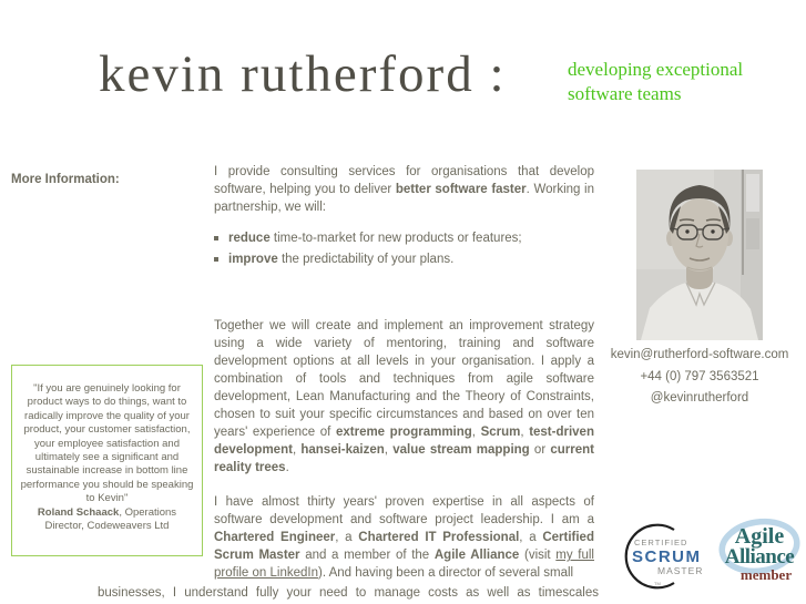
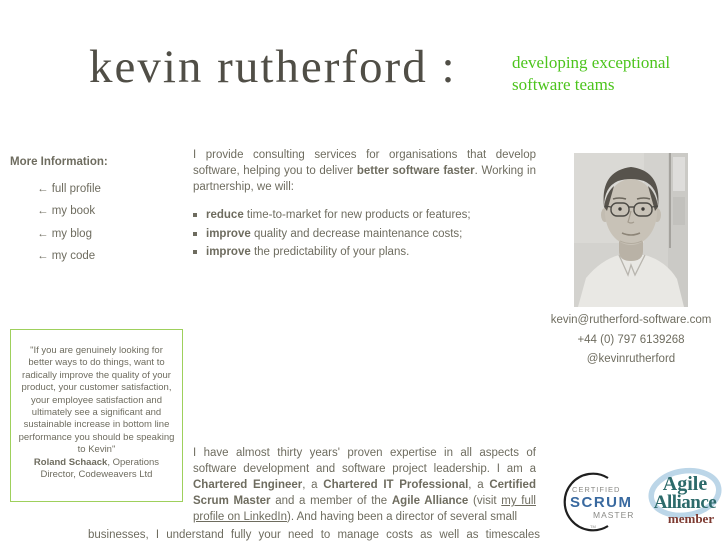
  kevin rutherford :
  developing exceptional
  software teams
  More Information:
+ ← full profile
+ ← my book
+ ← my blog
+ ← my code
- "If you are genuinely looking for product ways to do things, want to radically improve the quality of your product, your customer satisfaction, your employee satisfaction and ultimately see a significant and sustainable increase in bottom line performance you should be speaking to Kevin"
+ "If you are genuinely looking for better ways to do things, want to radically improve the quality of your product, your customer satisfaction, your employee satisfaction and ultimately see a significant and sustainable increase in bottom line performance you should be speaking to Kevin"
  Roland Schaack, Operations Director, Codeweavers Ltd
  I provide consulting services for organisations that develop software, helping you to deliver better software faster. Working in partnership, we will:
  reduce time-to-market for new products or features;
+ improve quality and decrease maintenance costs;
  improve the predictability of your plans.
- Together we will create and implement an improvement strategy using a wide variety of mentoring, training and software development options at all levels in your organisation. I apply a combination of tools and techniques from agile software development, Lean Manufacturing and the Theory of Constraints, chosen to suit your specific circumstances and based on over ten years' experience of extreme programming, Scrum, test-driven development, hansei-kaizen, value stream mapping or current reality trees.
  I have almost thirty years' proven expertise in all aspects of software development and software project leadership. I am a Chartered Engineer, a Chartered IT Professional, a Certified Scrum Master and a member of the Agile Alliance (visit my full profile on LinkedIn). And having been a director of several small
  businesses, I understand fully your need to manage costs as well as timescales
  kevin@rutherford-software.com
- +44 (0) 797 3563521
+ +44 (0) 797 6139268
  @kevinrutherford
  CERTIFIED
  SCRUM
  MASTER
  Agile
  Alliance
  member
